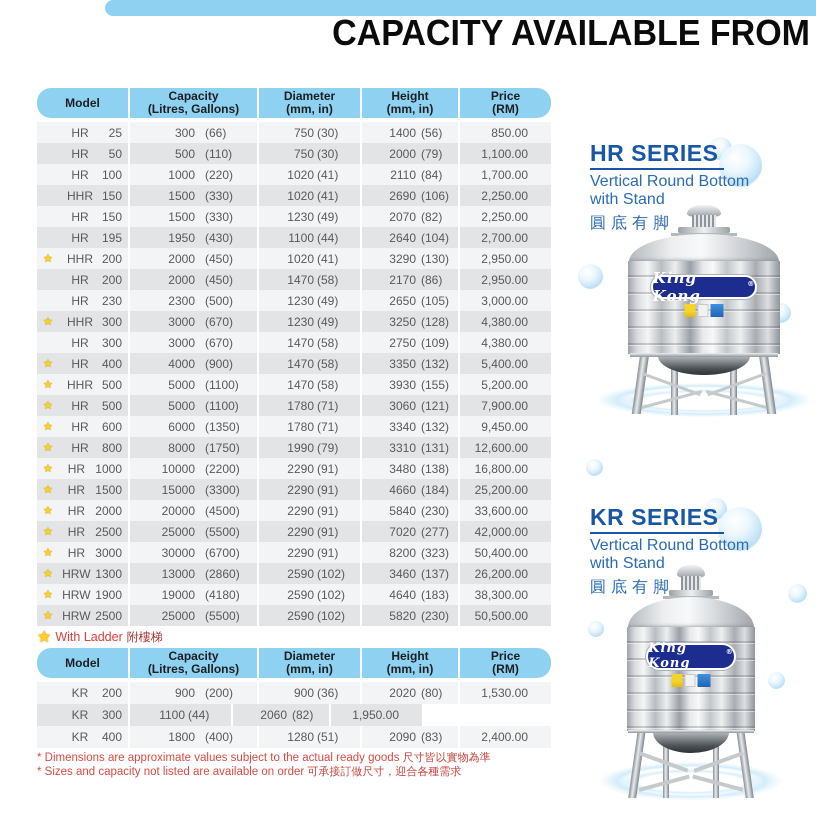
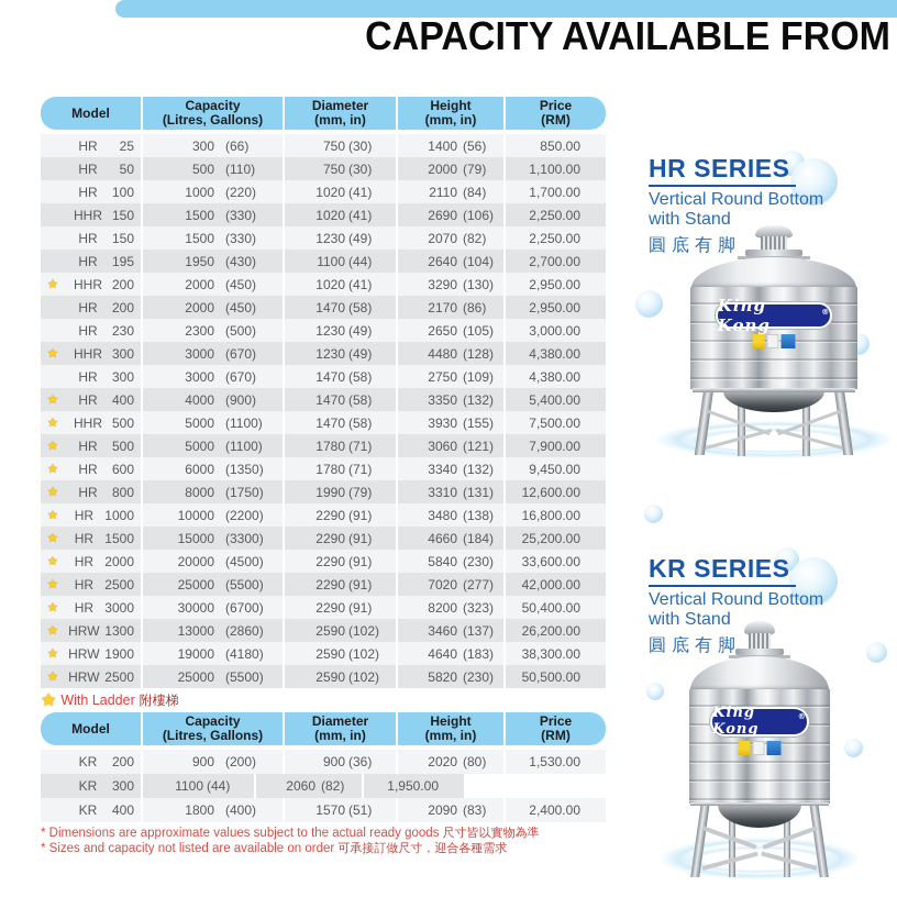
  CAPACITY AVAILABLE FROM
  Model
  Capacity
  (Litres, Gallons)
  Diameter
  (mm, in)
  Height
  (mm, in)
  Price
  (RM)
  HR
  25
  300
  (66)
  750
  (30)
  1400
  (56)
  850.00
  HR
  50
  500
  (110)
  750
  (30)
  2000
  (79)
  1,100.00
  HR
  100
  1000
  (220)
  1020
  (41)
  2110
  (84)
  1,700.00
  HHR
  150
  1500
  (330)
  1020
  (41)
  2690
  (106)
  2,250.00
  HR
  150
  1500
  (330)
  1230
  (49)
  2070
  (82)
  2,250.00
  HR
  195
  1950
  (430)
  1100
  (44)
  2640
  (104)
  2,700.00
  ★
  HHR
  200
  2000
  (450)
  1020
  (41)
  3290
  (130)
  2,950.00
  HR
  200
  2000
  (450)
  1470
  (58)
  2170
  (86)
  2,950.00
  HR
  230
  2300
  (500)
  1230
  (49)
  2650
  (105)
  3,000.00
  ★
  HHR
  300
  3000
  (670)
  1230
  (49)
- 3250
+ 4480
  (128)
  4,380.00
  HR
  300
  3000
  (670)
  1470
  (58)
  2750
  (109)
  4,380.00
  ★
  HR
  400
  4000
  (900)
  1470
  (58)
  3350
  (132)
  5,400.00
  ★
  HHR
  500
  5000
  (1100)
  1470
  (58)
  3930
  (155)
- 5,200.00
+ 7,500.00
  ★
  HR
  500
  5000
  (1100)
  1780
  (71)
  3060
  (121)
  7,900.00
  ★
  HR
  600
  6000
  (1350)
  1780
  (71)
  3340
  (132)
  9,450.00
  ★
  HR
  800
  8000
  (1750)
  1990
  (79)
  3310
  (131)
  12,600.00
  ★
  HR
  1000
  10000
  (2200)
  2290
  (91)
  3480
  (138)
  16,800.00
  ★
  HR
  1500
  15000
  (3300)
  2290
  (91)
  4660
  (184)
  25,200.00
  ★
  HR
  2000
  20000
  (4500)
  2290
  (91)
  5840
  (230)
  33,600.00
  ★
  HR
  2500
  25000
  (5500)
  2290
  (91)
  7020
  (277)
  42,000.00
  ★
  HR
  3000
  30000
  (6700)
  2290
  (91)
  8200
  (323)
  50,400.00
  ★
  HRW
  1300
  13000
  (2860)
  2590
  (102)
  3460
  (137)
  26,200.00
  ★
  HRW
  1900
  19000
  (4180)
  2590
  (102)
  4640
  (183)
  38,300.00
  ★
  HRW
  2500
  25000
  (5500)
  2590
  (102)
  5820
  (230)
  50,500.00
  ★
  With Ladder
  附樓梯
  Model
  Capacity
  (Litres, Gallons)
  Diameter
  (mm, in)
  Height
  (mm, in)
  Price
  (RM)
  KR
  200
  900
  (200)
  900
  (36)
  2020
  (80)
  1,530.00
  KR
  300
  1100
  (44)
  2060
  (82)
  1,950.00
  KR
  400
  1800
  (400)
- 1280
+ 1570
  (51)
  2090
  (83)
  2,400.00
  * Dimensions are approximate values subject to the actual ready goods 尺寸皆以實物為準
  * Sizes and capacity not listed are available on order 可承接訂做尺寸，迎合各種需求
  HR SERIES
  Vertical Round Bottom
  with Stand
  圓底有脚
  KR SERIES
  Vertical Round Bottom
  with Stand
  圓底有脚
  King Kong
  ®
  King Kong
  ®
